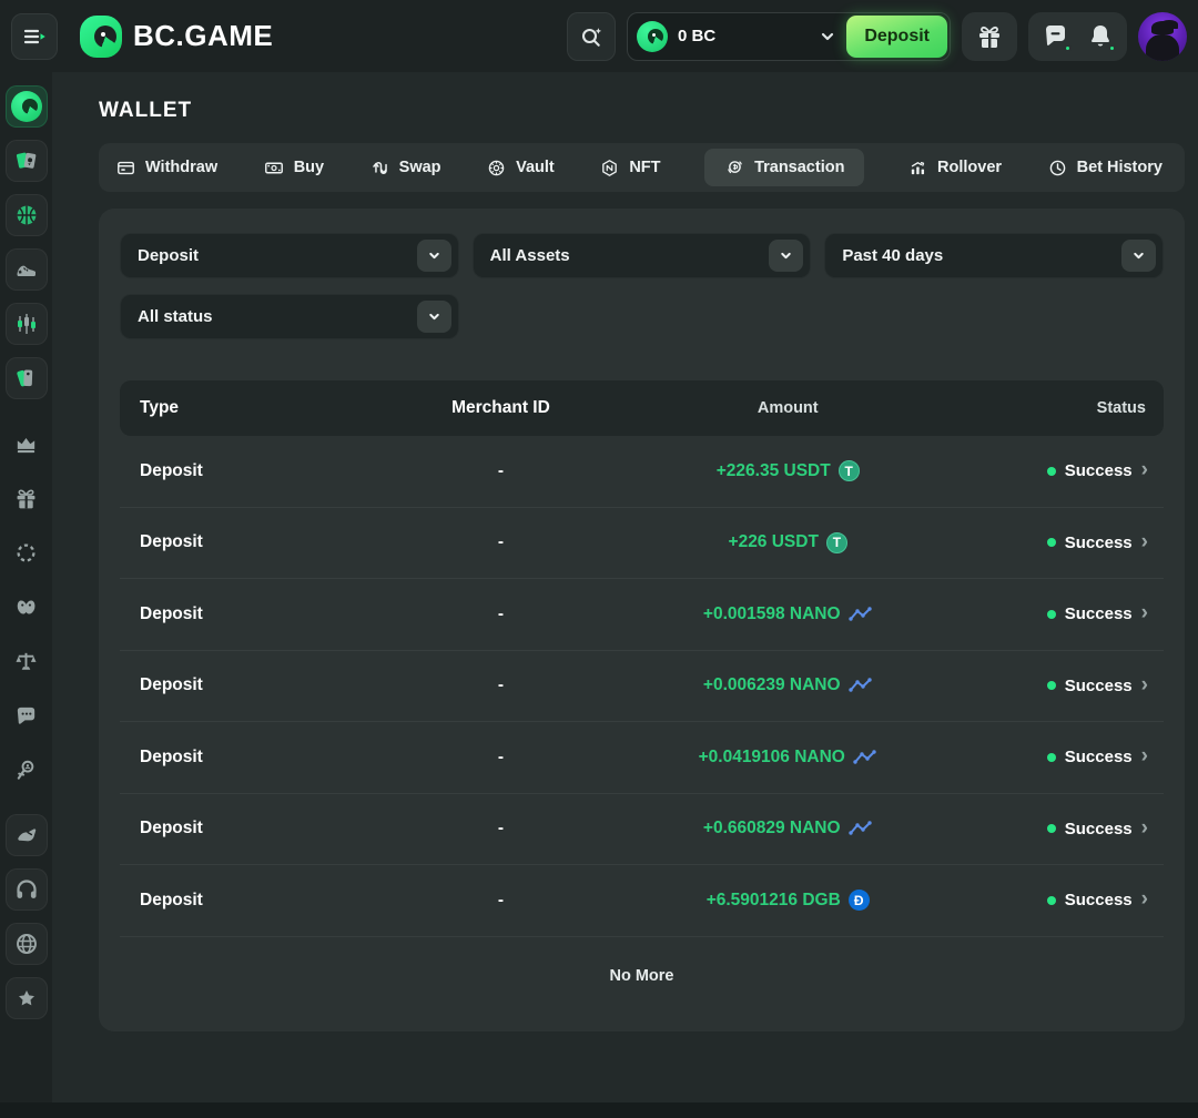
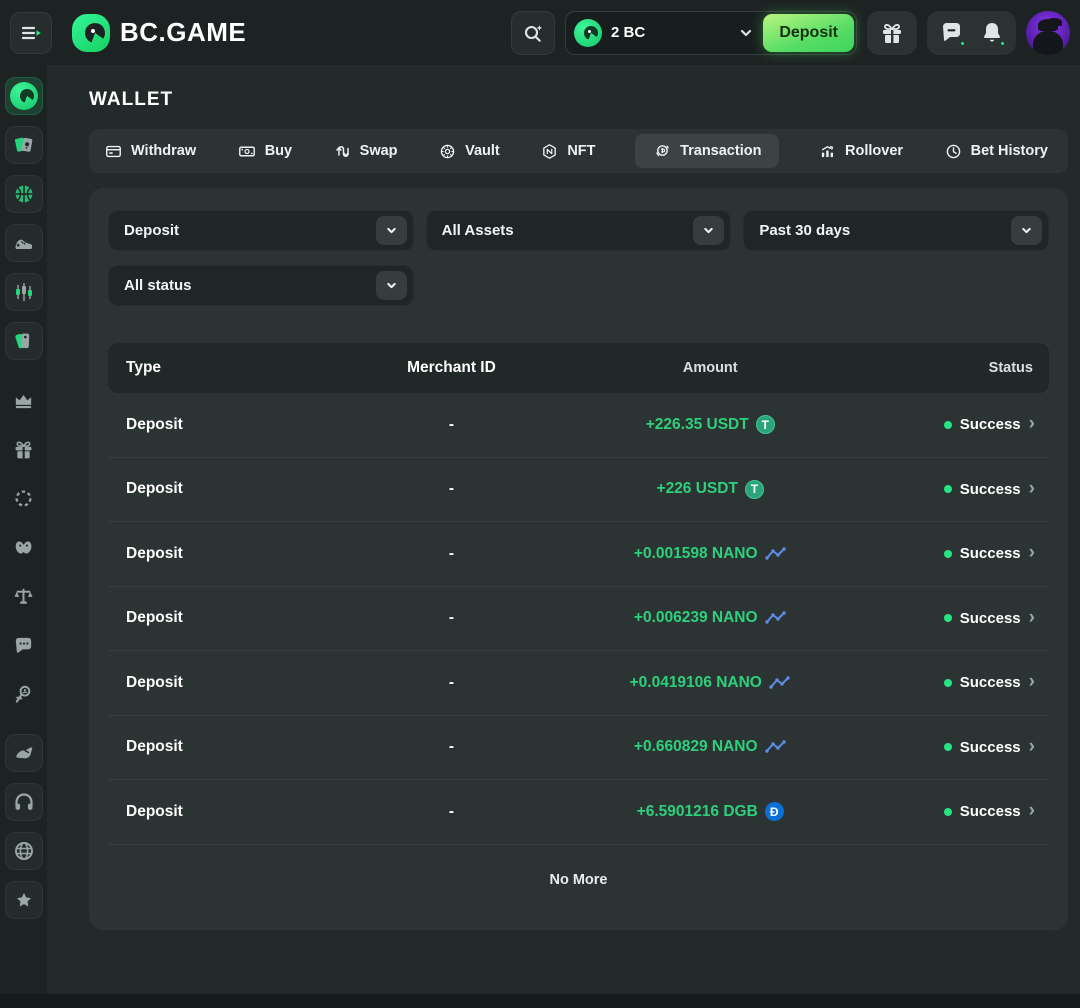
  BC.GAME
- 0 BC
+ 2 BC
  Deposit
  WALLET
  Withdraw
  Buy
  Swap
  Vault
  NFT
  Transaction
  Rollover
  Bet History
  Deposit
  All Assets
- Past 40 days
+ Past 30 days
  All status
  Type
  Merchant ID
  Amount
  Status
  Deposit
  -
  +226.35 USDT
  T
  Success
  ›
  Deposit
  -
  +226 USDT
  T
  Success
  ›
  Deposit
  -
  +0.001598 NANO
  Success
  ›
  Deposit
  -
  +0.006239 NANO
  Success
  ›
  Deposit
  -
  +0.0419106 NANO
  Success
  ›
  Deposit
  -
  +0.660829 NANO
  Success
  ›
  Deposit
  -
  +6.5901216 DGB
  Ð
  Success
  ›
  No More
